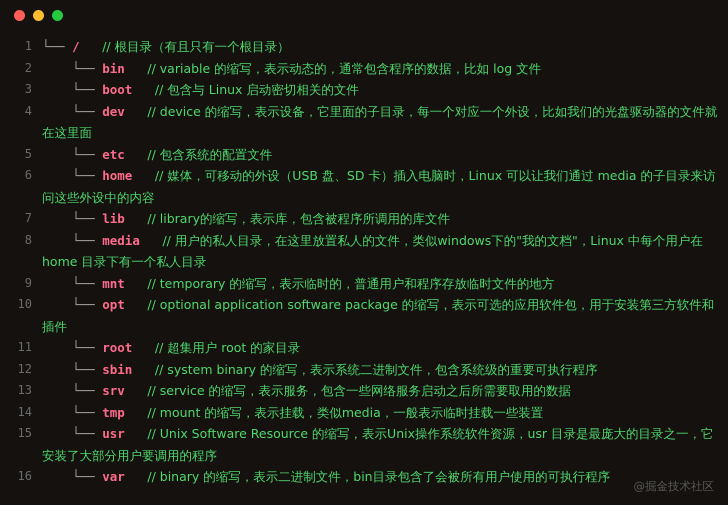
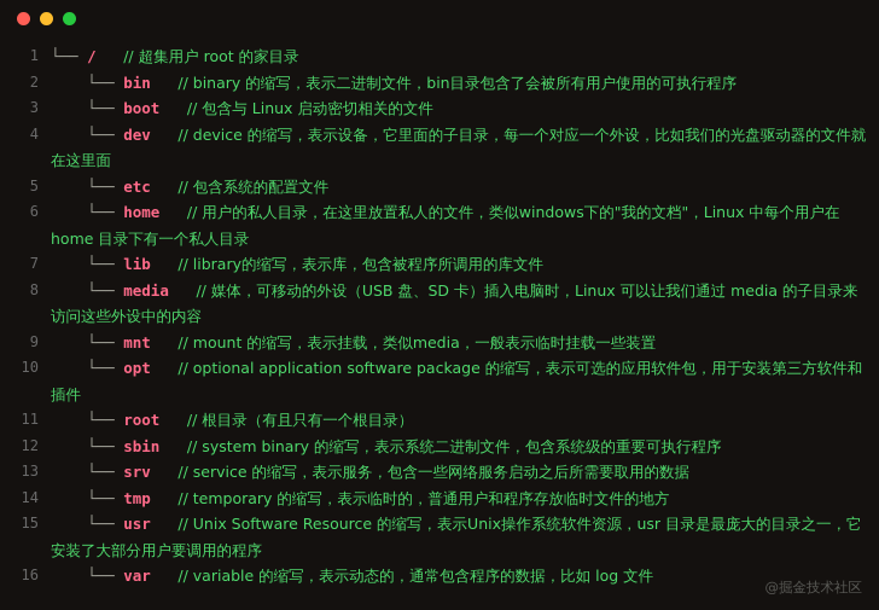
  1
- └── / // 根目录（有且只有一个根目录）
+ └── / // 超集用户 root 的家目录
  2
- └── bin // variable 的缩写，表示动态的，通常包含程序的数据，比如 log 文件
+ └── bin // binary 的缩写，表示二进制文件，bin目录包含了会被所有用户使用的可执行程序
  3
  └── boot // 包含与 Linux 启动密切相关的文件
  4
  └── dev // device 的缩写，表示设备，它里面的子目录，每一个对应一个外设，比如我们的光盘驱动器的文件就在这里面
  5
  └── etc // 包含系统的配置文件
  6
- └── home // 媒体，可移动的外设（USB 盘、SD 卡）插入电脑时，Linux 可以让我们通过 media 的子目录来访问这些外设中的内容
+ └── home // 用户的私人目录，在这里放置私人的文件，类似windows下的"我的文档"，Linux 中每个用户在 home 目录下有一个私人目录
  7
  └── lib // library的缩写，表示库，包含被程序所调用的库文件
  8
- └── media // 用户的私人目录，在这里放置私人的文件，类似windows下的"我的文档"，Linux 中每个用户在 home 目录下有一个私人目录
+ └── media // 媒体，可移动的外设（USB 盘、SD 卡）插入电脑时，Linux 可以让我们通过 media 的子目录来访问这些外设中的内容
  9
- └── mnt // temporary 的缩写，表示临时的，普通用户和程序存放临时文件的地方
+ └── mnt // mount 的缩写，表示挂载，类似media，一般表示临时挂载一些装置
  10
  └── opt // optional application software package 的缩写，表示可选的应用软件包，用于安装第三方软件和插件
  11
- └── root // 超集用户 root 的家目录
+ └── root // 根目录（有且只有一个根目录）
  12
  └── sbin // system binary 的缩写，表示系统二进制文件，包含系统级的重要可执行程序
  13
  └── srv // service 的缩写，表示服务，包含一些网络服务启动之后所需要取用的数据
  14
- └── tmp // mount 的缩写，表示挂载，类似media，一般表示临时挂载一些装置
+ └── tmp // temporary 的缩写，表示临时的，普通用户和程序存放临时文件的地方
  15
  └── usr // Unix Software Resource 的缩写，表示Unix操作系统软件资源，usr 目录是最庞大的目录之一，它安装了大部分用户要调用的程序
  16
- └── var // binary 的缩写，表示二进制文件，bin目录包含了会被所有用户使用的可执行程序
+ └── var // variable 的缩写，表示动态的，通常包含程序的数据，比如 log 文件
  @掘金技术社区
